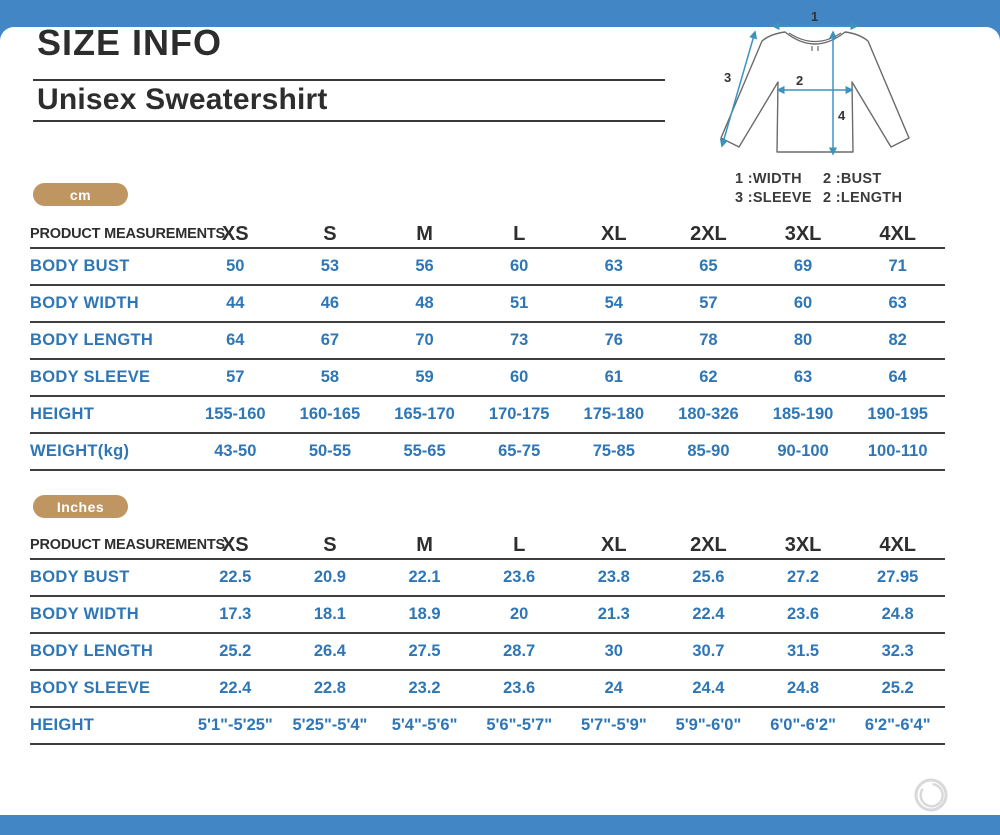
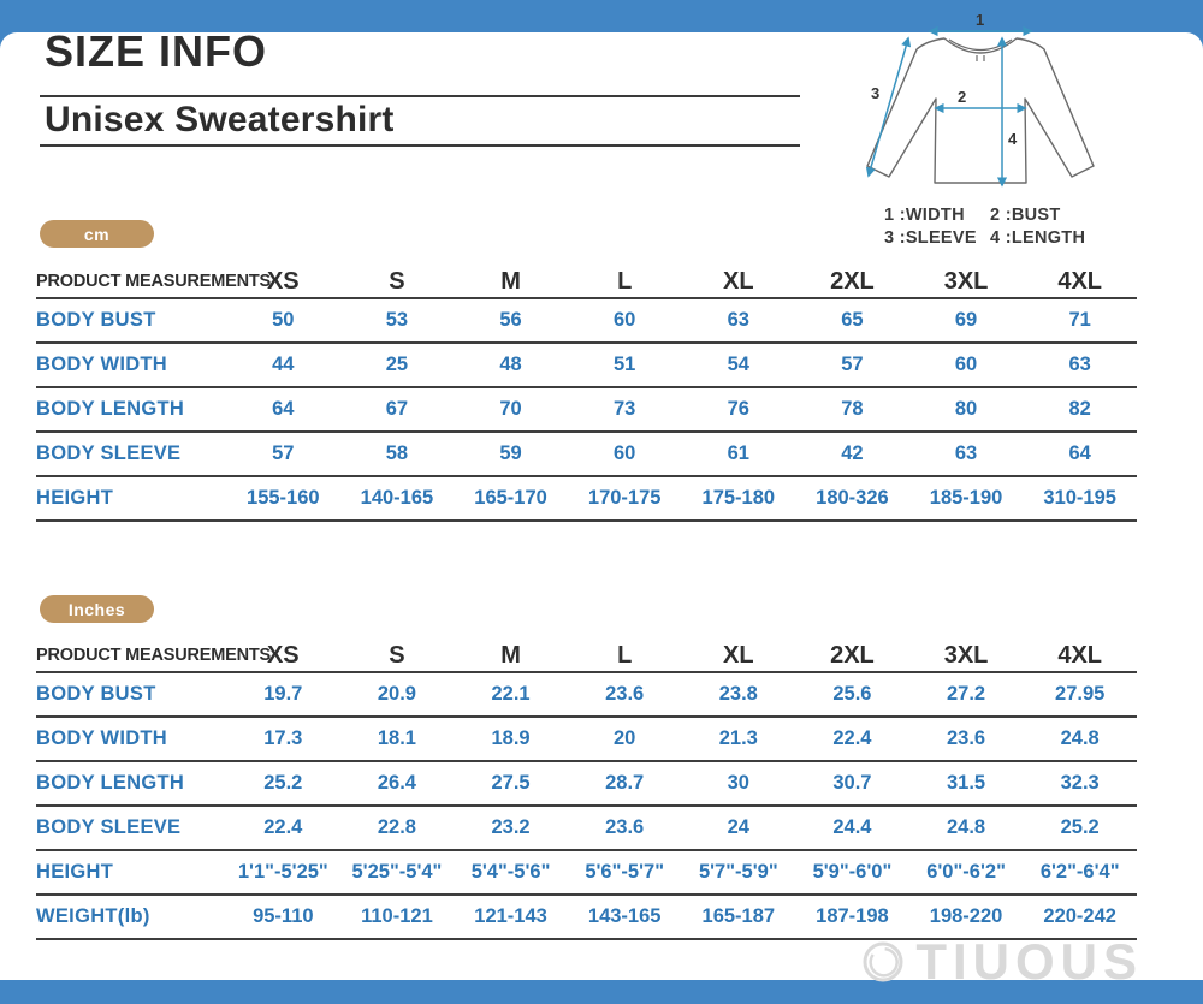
  SIZE INFO
  Unisex Sweatershirt
  1
  2
  3
  4
  1 :WIDTH
  2 :BUST
  3 :SLEEVE
- 2 :LENGTH
+ 4 :LENGTH
  cm
  PRODUCT MEASUREM
  XS
  S
  M
  L
  XL
  2XL
  3XL
  4XL
  BODY BUST
  50
  53
  56
  60
  63
  65
  69
  71
  BODY WIDTH
  44
- 46
+ 25
  48
  51
  54
  57
  60
  63
  BODY LENGTH
  64
  67
  70
  73
  76
  78
  80
  82
  BODY SLEEVE
  57
  58
  59
  60
  61
- 62
+ 42
  63
  64
  HEIGHT
  155-160
- 160-165
+ 140-165
  165-170
  170-175
  175-180
  180-326
  185-190
- 190-195
+ 310-195
- WEIGHT(kg)
- 43-50
- 50-55
- 55-65
- 65-75
- 75-85
- 85-90
- 90-100
- 100-110
  Inches
  PRODUCT MEASUREM
  XS
  S
  M
  L
  XL
  2XL
  3XL
  4XL
  BODY BUST
- 22.5
+ 19.7
  20.9
  22.1
  23.6
  23.8
  25.6
  27.2
  27.95
  BODY WIDTH
  17.3
  18.1
  18.9
  20
  21.3
  22.4
  23.6
  24.8
  BODY LENGTH
  25.2
  26.4
  27.5
  28.7
  30
  30.7
  31.5
  32.3
  BODY SLEEVE
  22.4
  22.8
  23.2
  23.6
  24
  24.4
  24.8
  25.2
  HEIGHT
- 5'1"-5'25"
+ 1'1"-5'25"
  5'25"-5'4"
  5'4"-5'6"
  5'6"-5'7"
  5'7"-5'9"
  5'9"-6'0"
  6'0"-6'2"
  6'2"-6'4"
+ WEIGHT(lb)
+ 95-110
+ 110-121
+ 121-143
+ 143-165
+ 165-187
+ 187-198
+ 198-220
+ 220-242
+ TIUOUS
